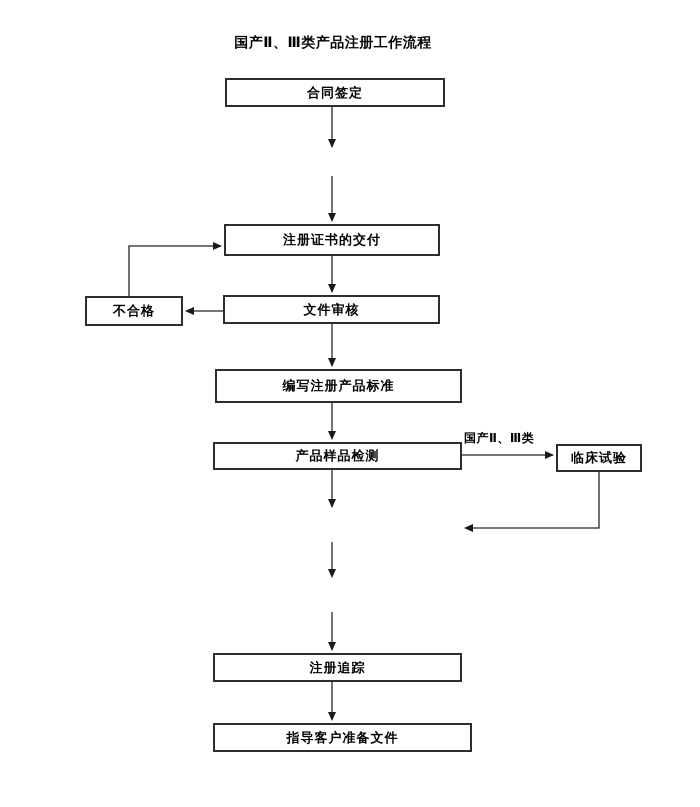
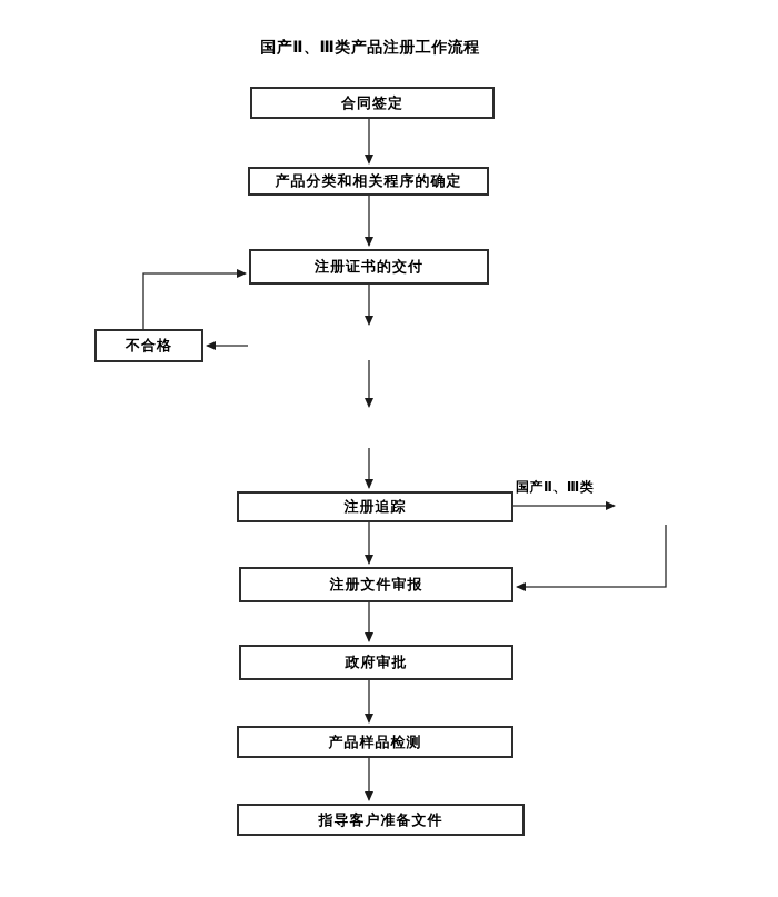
  国产Ⅱ、Ⅲ类产品注册工作流程
  合同签定
+ 产品分类和相关程序的确定
  注册证书的交付
- 文件审核
- 编写注册产品标准
- 产品样品检测
+ 注册追踪
+ 注册文件审报
+ 政府审批
- 注册追踪
+ 产品样品检测
  指导客户准备文件
  不合格
- 临床试验
  国产Ⅱ、Ⅲ类
